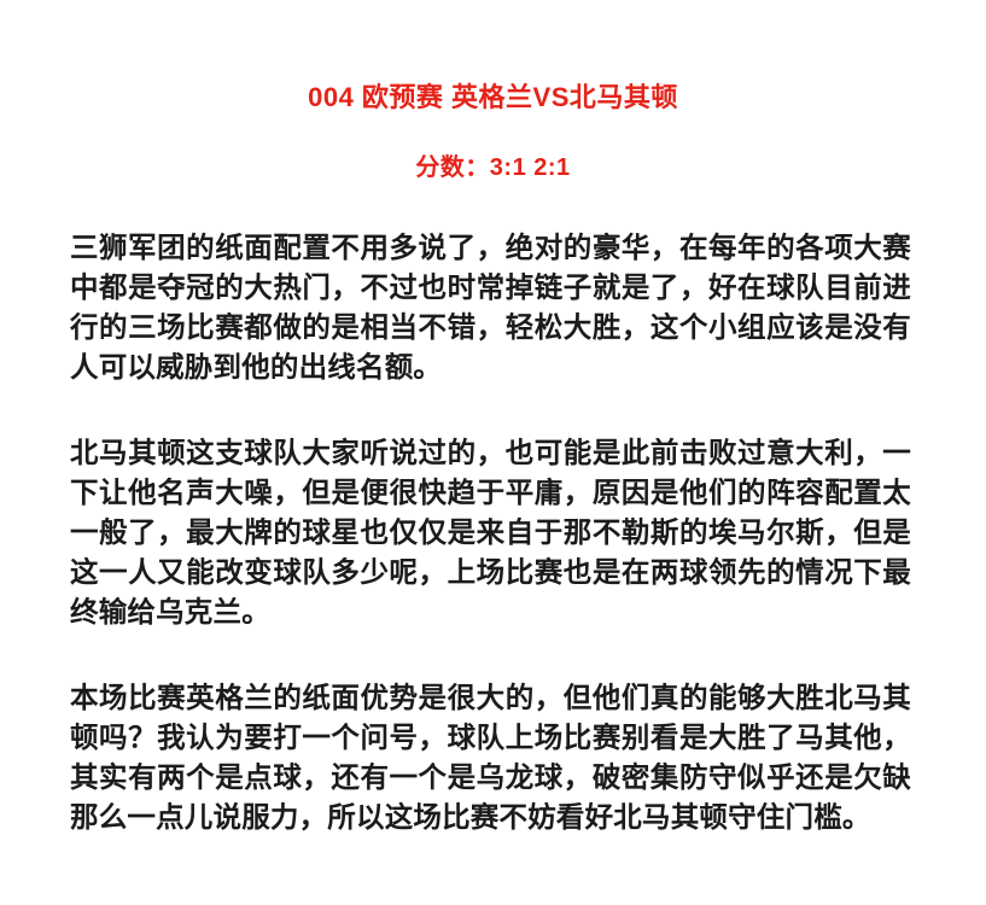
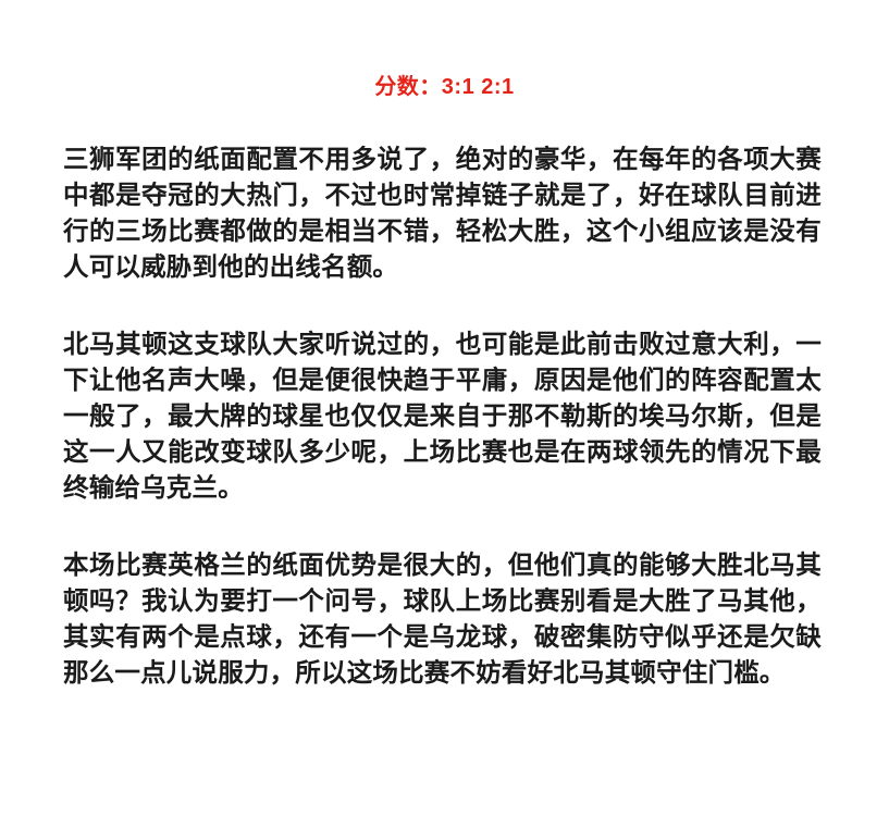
- 004 欧预赛 英格兰VS北马其顿
  分数：3:1 2:1
  三狮军团的纸面配置不用多说了，绝对的豪华，在每年的各项大赛中都是夺冠的大热门，不过也时常掉链子就是了，好在球队目前进行的三场比赛都做的是相当不错，轻松大胜，这个小组应该是没有人可以威胁到他的出线名额。
  北马其顿这支球队大家听说过的，也可能是此前击败过意大利，一下让他名声大噪，但是便很快趋于平庸，原因是他们的阵容配置太一般了，最大牌的球星也仅仅是来自于那不勒斯的埃马尔斯，但是这一人又能改变球队多少呢，上场比赛也是在两球领先的情况下最终输给乌克兰。
  本场比赛英格兰的纸面优势是很大的，但他们真的能够大胜北马其顿吗？我认为要打一个问号，球队上场比赛别看是大胜了马其他，其实有两个是点球，还有一个是乌龙球，破密集防守似乎还是欠缺那么一点儿说服力，所以这场比赛不妨看好北马其顿守住门槛。
